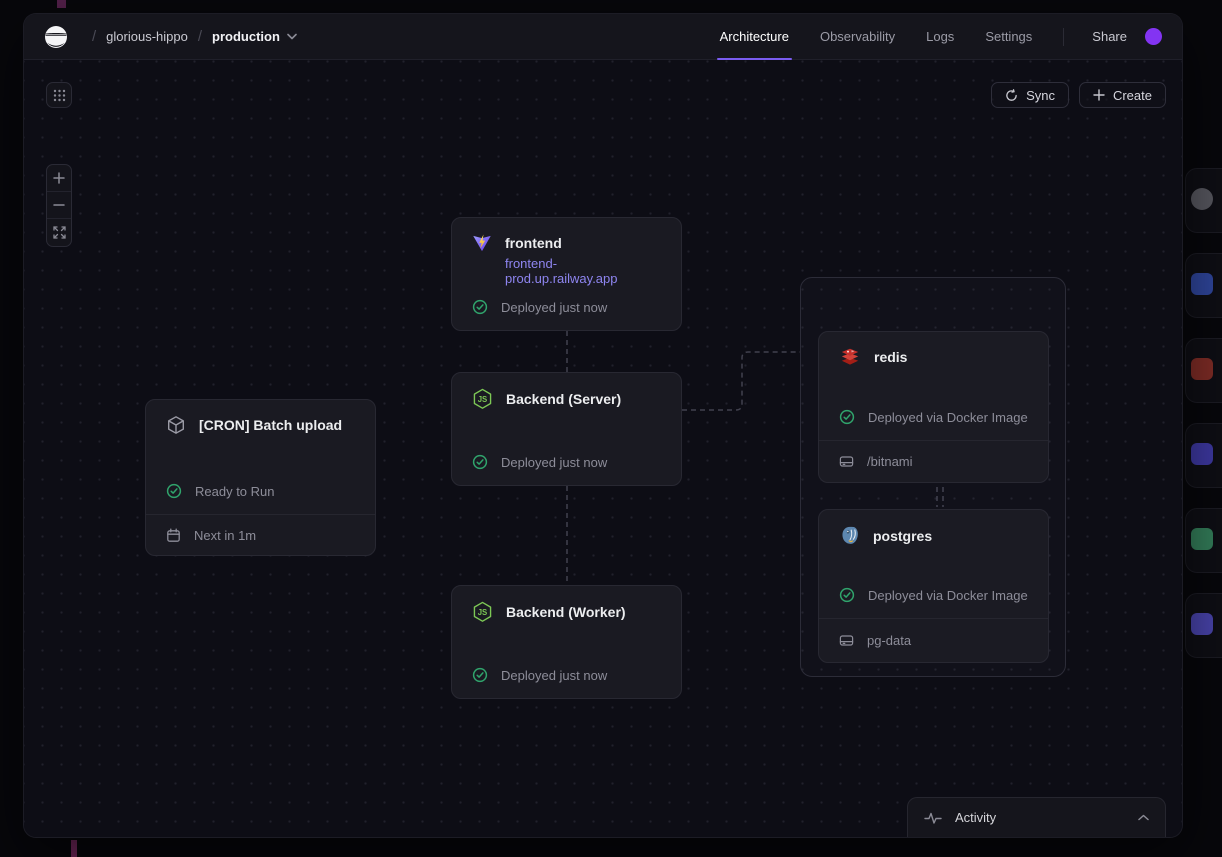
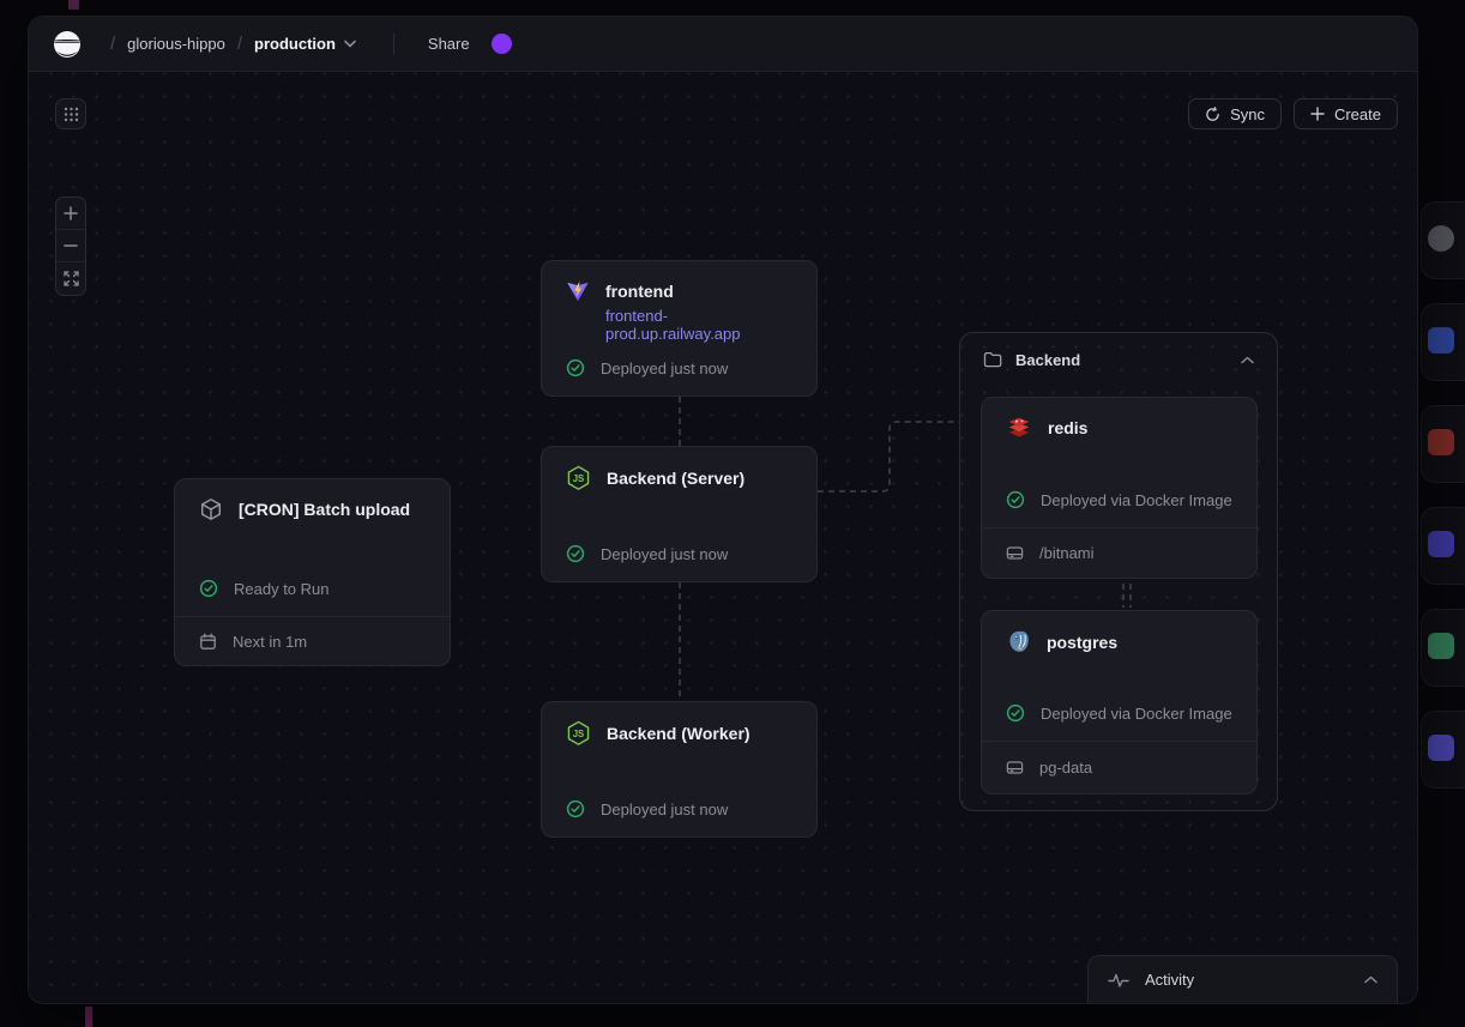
  /
  glorious-hippo
  /
  production
- Architecture
- Observability
- Logs
- Settings
  Share
  Sync
  Create
  frontend
  frontend-prod.up.railway.app
  Deployed just now
  [CRON] Batch upload
  Ready to Run
  Next in 1m
  JS
  Backend (Server)
  Deployed just now
  JS
  Backend (Worker)
  Deployed just now
+ Backend
  redis
  Deployed via Docker Image
  /bitnami
  postgres
  Deployed via Docker Image
  pg-data
  Activity
